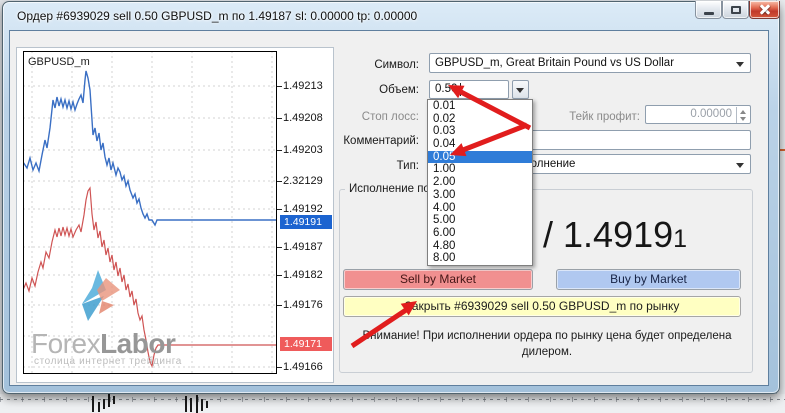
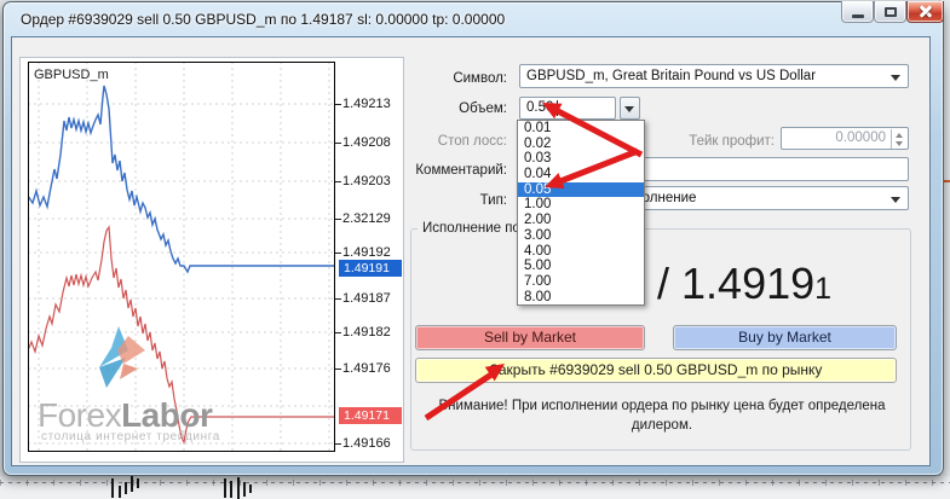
  Ордер #6939029 sell 0.50 GBPUSD_m по 1.49187 sl: 0.00000 tp: 0.00000
  GBPUSD_m
  1.49213
  1.49208
  1.49203
  2.32129
  1.49192
  1.49187
  1.49182
  1.49176
  1.49166
  1.49191
  1.49171
  ForexLabor
  столица интернет трейдинга
  Символ:
  Объем:
  Стоп лосс:
  Тейк профит:
  Комментарий:
  Тип:
  GBPUSD_m, Great Britain Pound vs US Dollar
  0.5
  0.00000
  / 1.49191
  Sell by Market
  Buy by Market
  акрыть #6939029 sell 0.50 GBPUSD_m по рынку
  нимание! При исполнении ордера по рынку цена будет определена дилером.
  0.01
  0.02
  0.03
  0.04
  0.05
  1.00
  2.00
  3.00
  4.00
  5.00
- 6.00
- 4.80
+ 7.00
  8.00
